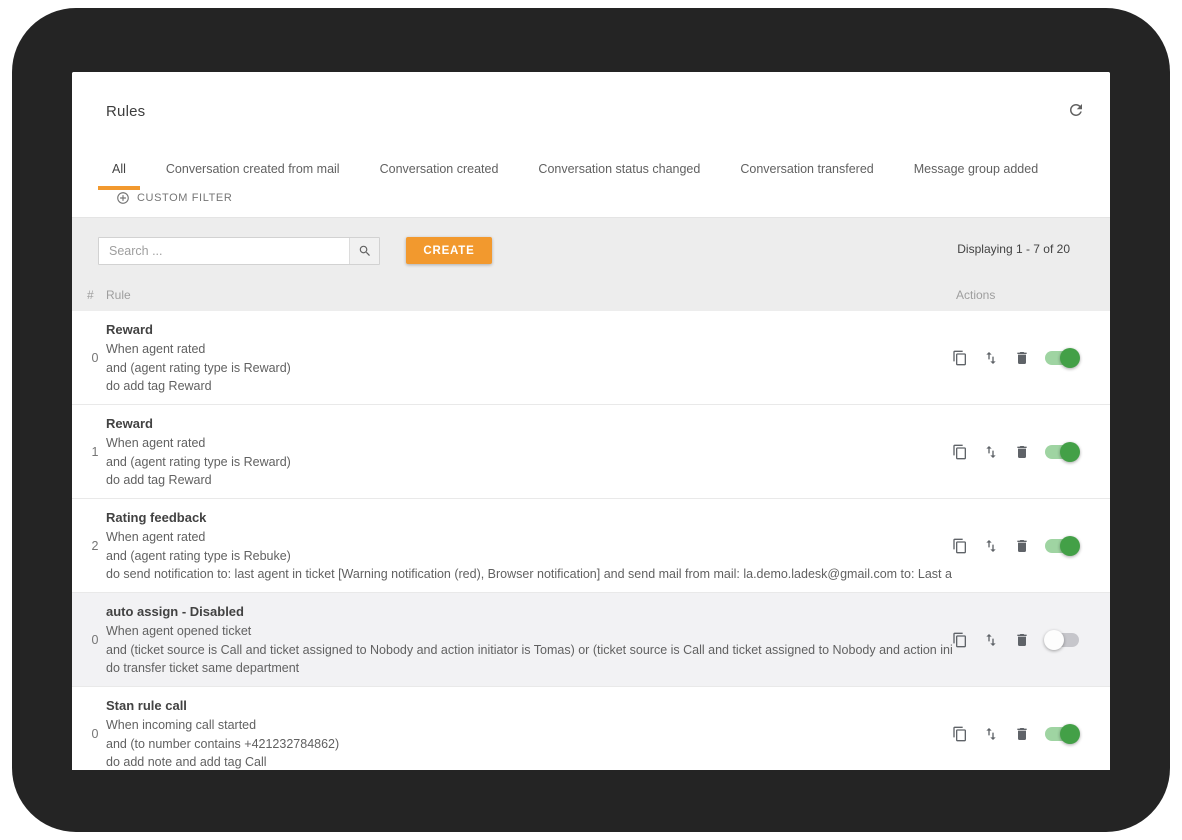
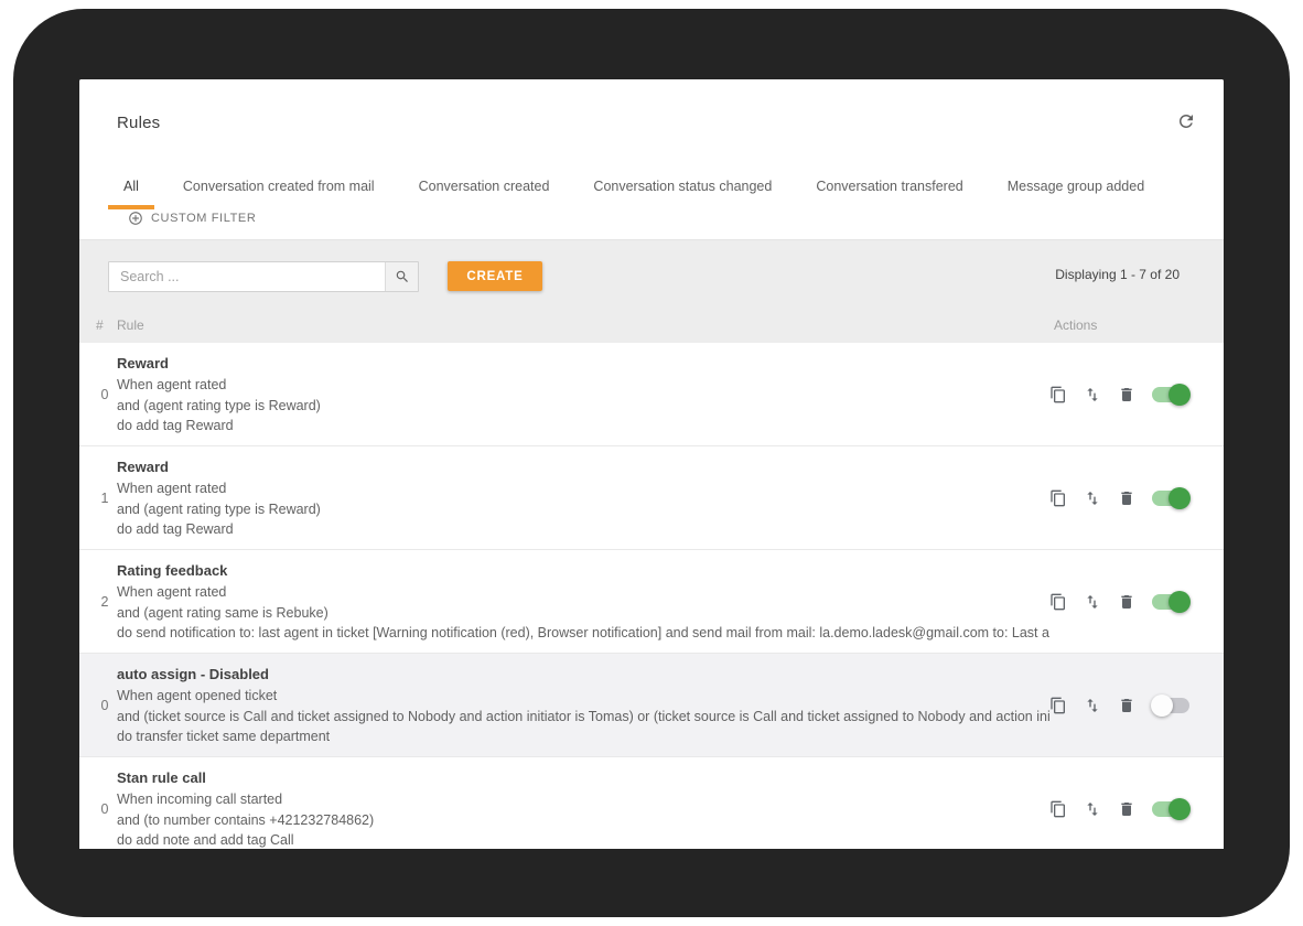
  Rules
  All
  Conversation created from mail
  Conversation created
  Conversation status changed
  Conversation transfered
  Message group added
  CUSTOM FILTER
  Search ...
  CREATE
  Displaying 1 - 7 of 20
  #
  Rule
  Actions
  0
  Reward
  When agent rated
  and (agent rating type is Reward)
  do add tag Reward
  1
  Reward
  When agent rated
  and (agent rating type is Reward)
  do add tag Reward
  2
  Rating feedback
  When agent rated
- and (agent rating type is Rebuke)
+ and (agent rating same is Rebuke)
  do send notification to: last agent in ticket [Warning notification (red), Browser notification] and send mail from mail: la.demo.ladesk@gmail.com to: Last a
  0
  auto assign - Disabled
  When agent opened ticket
  and (ticket source is Call and ticket assigned to Nobody and action initiator is Tomas) or (ticket source is Call and ticket assigned to Nobody and action ini
  do transfer ticket same department
  0
  Stan rule call
  When incoming call started
  and (to number contains +421232784862)
  do add note and add tag Call
